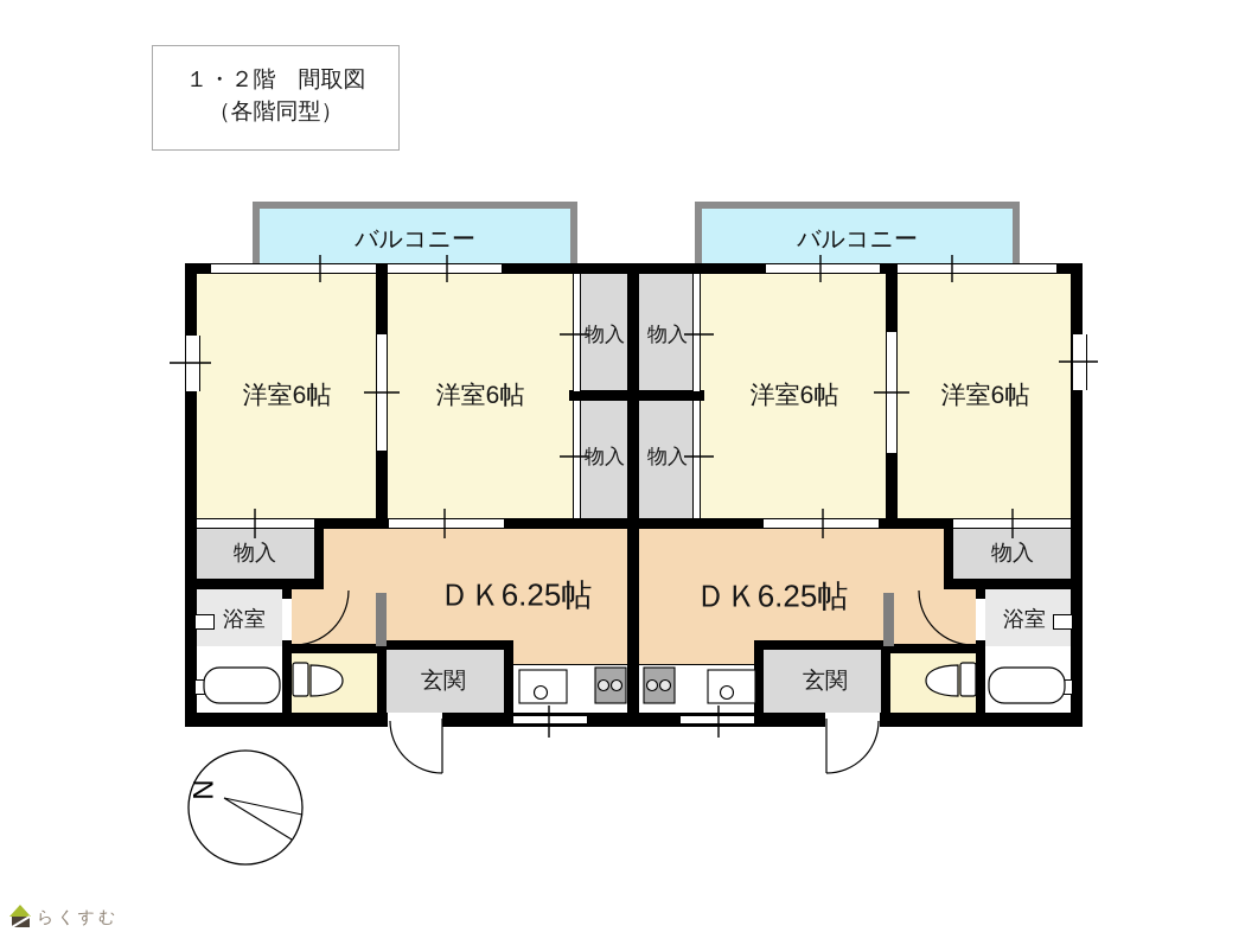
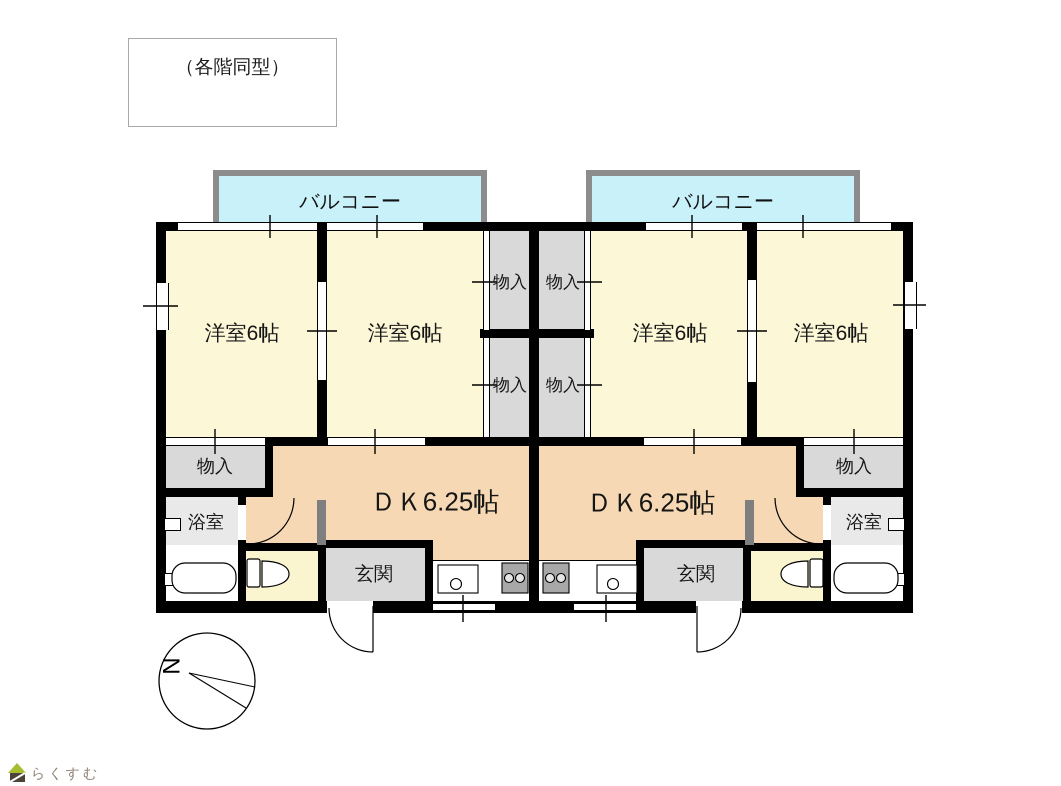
- １・２階 間取図
  （各階同型）
  バルコニー
  バルコニー
  洋室6帖
  洋室6帖
  洋室6帖
  洋室6帖
  物入
  物入
  物入
  物入
  物入
  物入
  ＤＫ6.25帖
  ＤＫ6.25帖
  浴室
  浴室
  玄関
  玄関
  らくすむ
